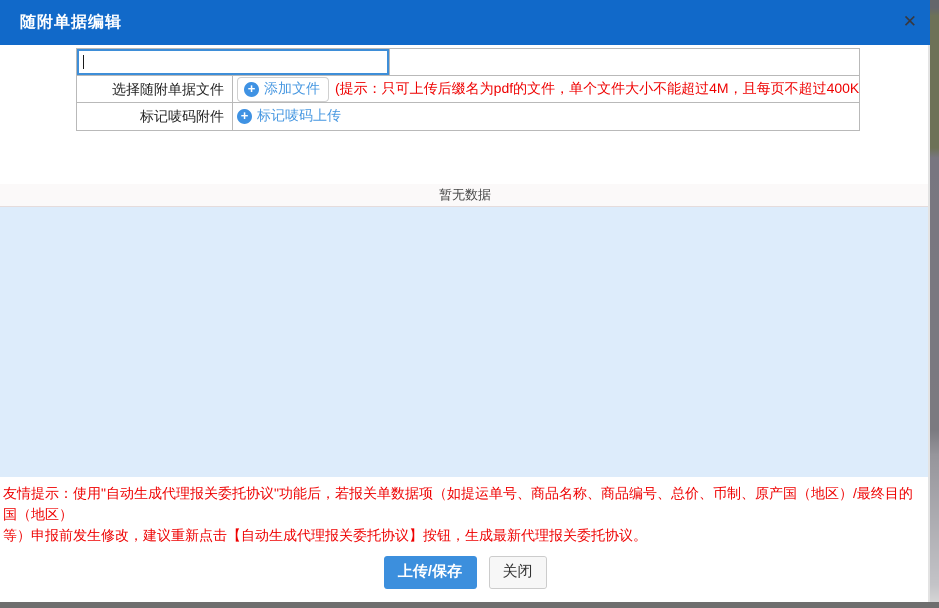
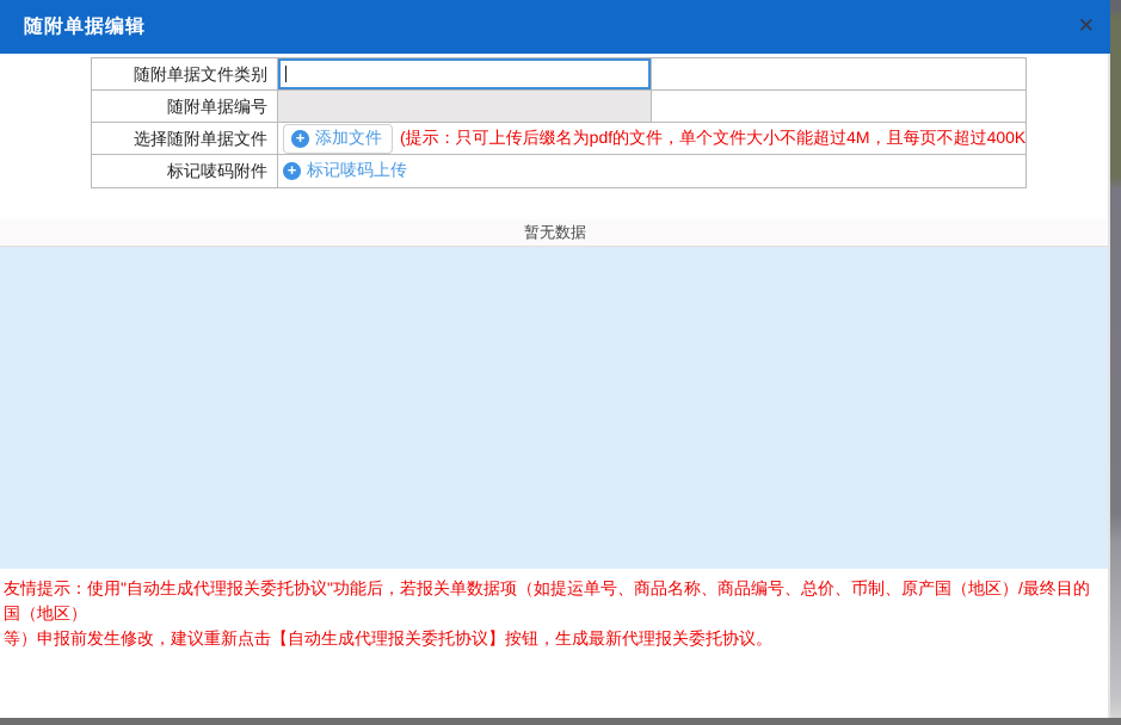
  随附单据编辑
  ✕
+ 随附单据文件类别
+ 随附单据编号
  选择随附单据文件
  +
  添加文件
  (提示：只可上传后缀名为pdf的文件，单个文件大小不能超过4M，且每页不超过400K
  标记唛码附件
  +
  标记唛码上传
  暂无数据
  友情提示：使用"自动生成代理报关委托协议"功能后，若报关单数据项（如提运单号、商品名称、商品编号、总价、币制、原产国（地区）/最终目的国（地区）
  等）申报前发生修改，建议重新点击【自动生成代理报关委托协议】按钮，生成最新代理报关委托协议。
- 上传/保存
- 关闭
